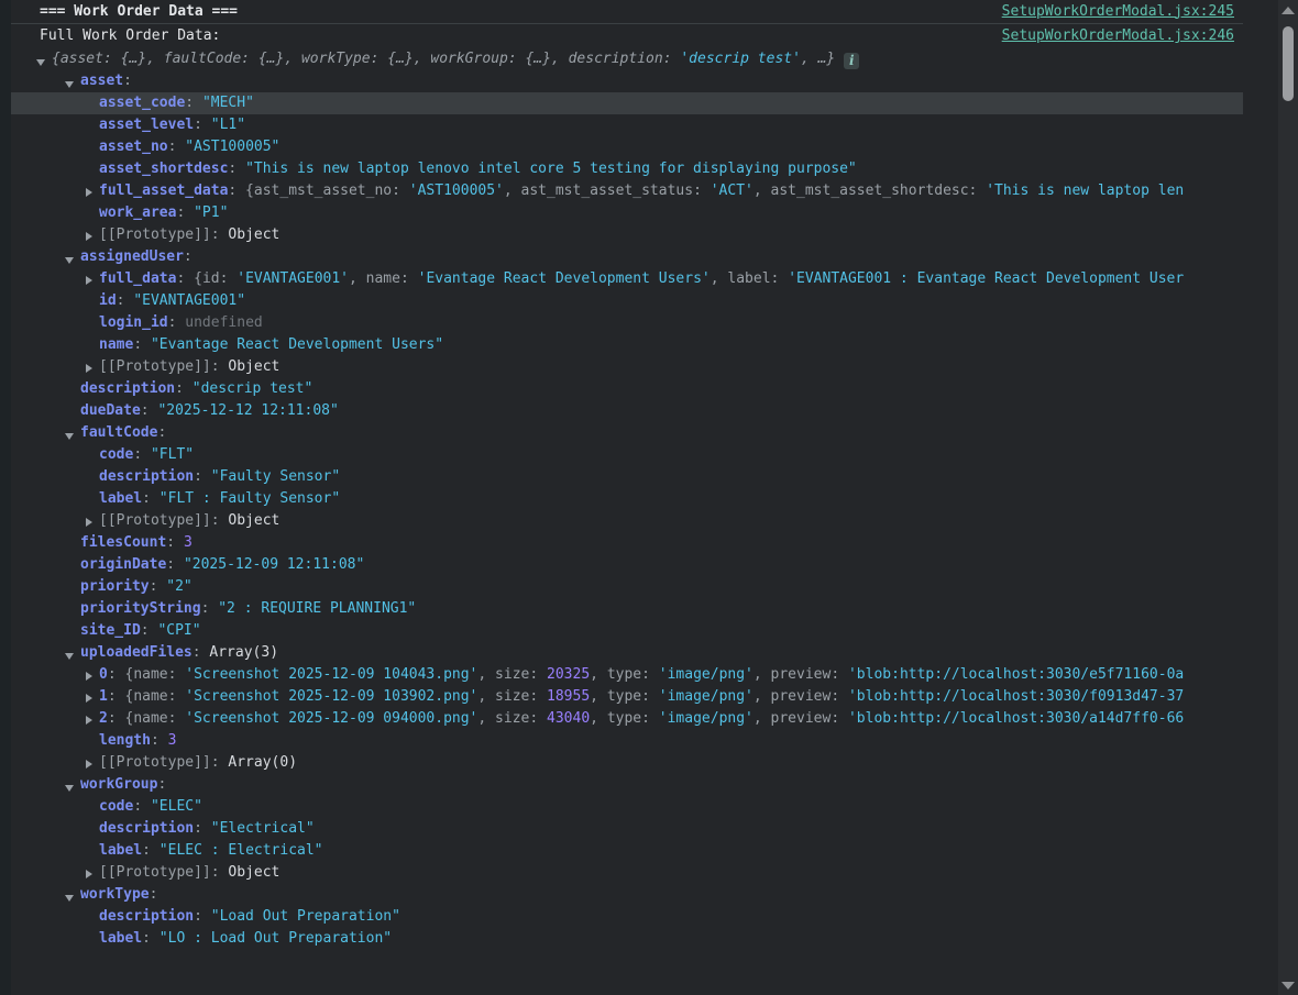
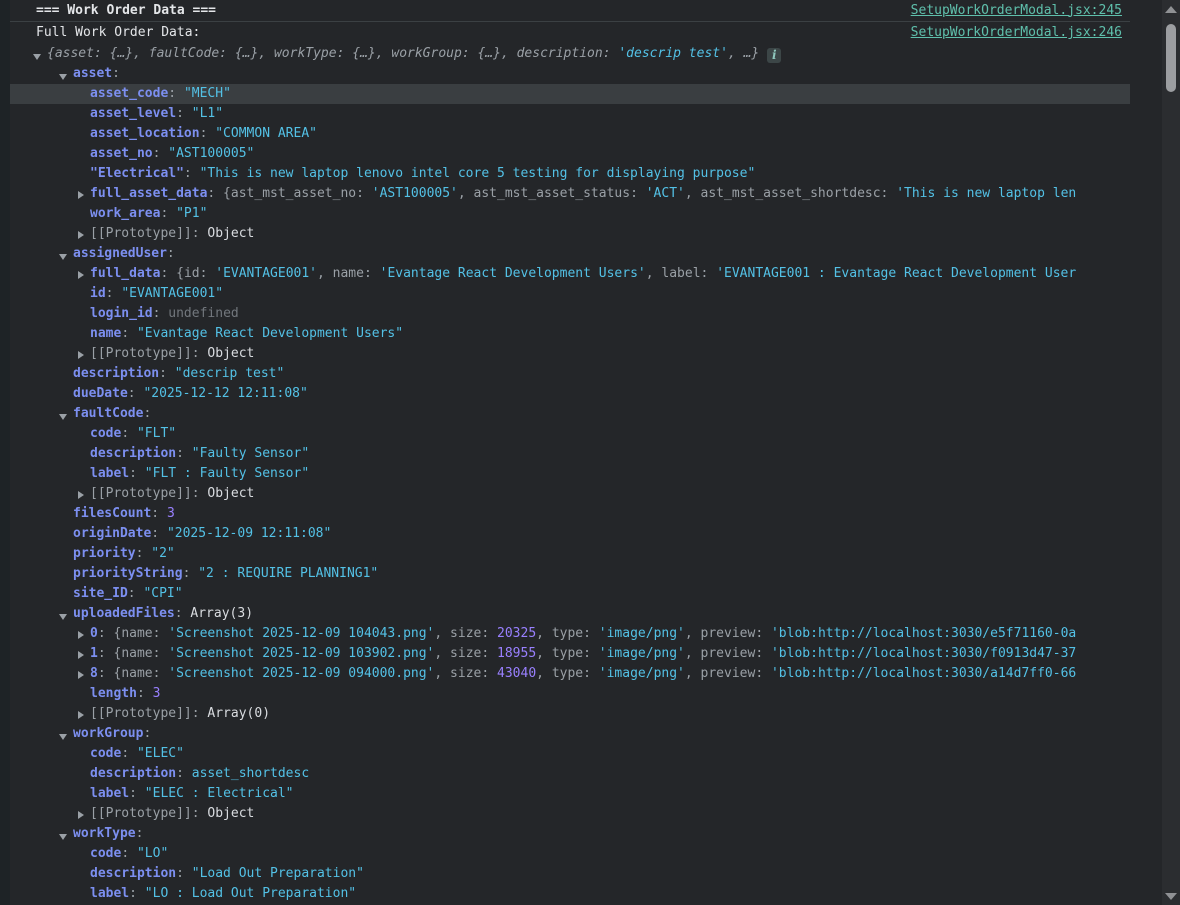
  === Work Order Data ===
  SetupWorkOrderModal.jsx:245
  Full Work Order Data:
  SetupWorkOrderModal.jsx:246
  {asset: {…}, faultCode: {…}, workType: {…}, workGroup: {…}, description: 'descrip test', …} i
  asset:
  asset_code: "MECH"
  asset_level: "L1"
+ asset_location: "COMMON AREA"
  asset_no: "AST100005"
- asset_shortdesc: "This is new laptop lenovo intel core 5 testing for displaying purpose"
+ "Electrical": "This is new laptop lenovo intel core 5 testing for displaying purpose"
  full_asset_data: {ast_mst_asset_no: 'AST100005', ast_mst_asset_status: 'ACT', ast_mst_asset_shortdesc: 'This is new laptop len
  work_area: "P1"
  [[Prototype]]: Object
  assignedUser:
  full_data: {id: 'EVANTAGE001', name: 'Evantage React Development Users', label: 'EVANTAGE001 : Evantage React Development User
  id: "EVANTAGE001"
  login_id: undefined
  name: "Evantage React Development Users"
  [[Prototype]]: Object
  description: "descrip test"
  dueDate: "2025-12-12 12:11:08"
  faultCode:
  code: "FLT"
  description: "Faulty Sensor"
  label: "FLT : Faulty Sensor"
  [[Prototype]]: Object
  filesCount: 3
  originDate: "2025-12-09 12:11:08"
  priority: "2"
  priorityString: "2 : REQUIRE PLANNING1"
  site_ID: "CPI"
  uploadedFiles: Array(3)
  0: {name: 'Screenshot 2025-12-09 104043.png', size: 20325, type: 'image/png', preview: 'blob:http://localhost:3030/e5f71160-0a
  1: {name: 'Screenshot 2025-12-09 103902.png', size: 18955, type: 'image/png', preview: 'blob:http://localhost:3030/f0913d47-37
- 2: {name: 'Screenshot 2025-12-09 094000.png', size: 43040, type: 'image/png', preview: 'blob:http://localhost:3030/a14d7ff0-66
+ 8: {name: 'Screenshot 2025-12-09 094000.png', size: 43040, type: 'image/png', preview: 'blob:http://localhost:3030/a14d7ff0-66
  length: 3
  [[Prototype]]: Array(0)
  workGroup:
  code: "ELEC"
- description: "Electrical"
+ description: asset_shortdesc
  label: "ELEC : Electrical"
  [[Prototype]]: Object
  workType:
+ code: "LO"
  description: "Load Out Preparation"
  label: "LO : Load Out Preparation"
